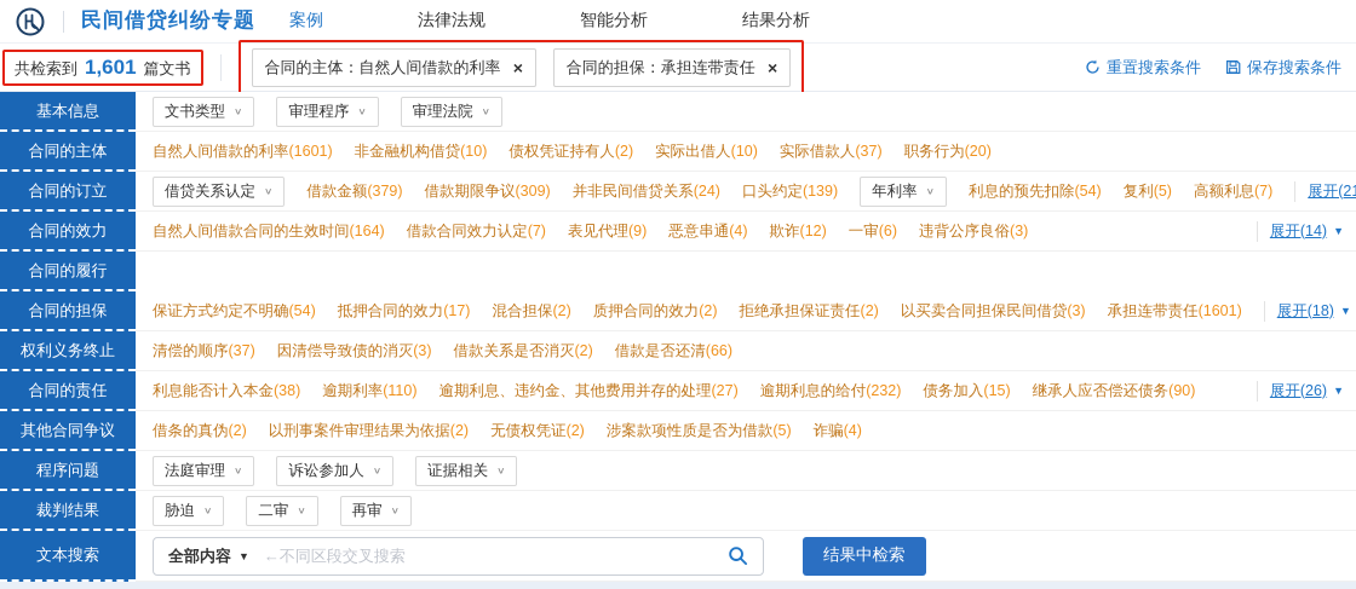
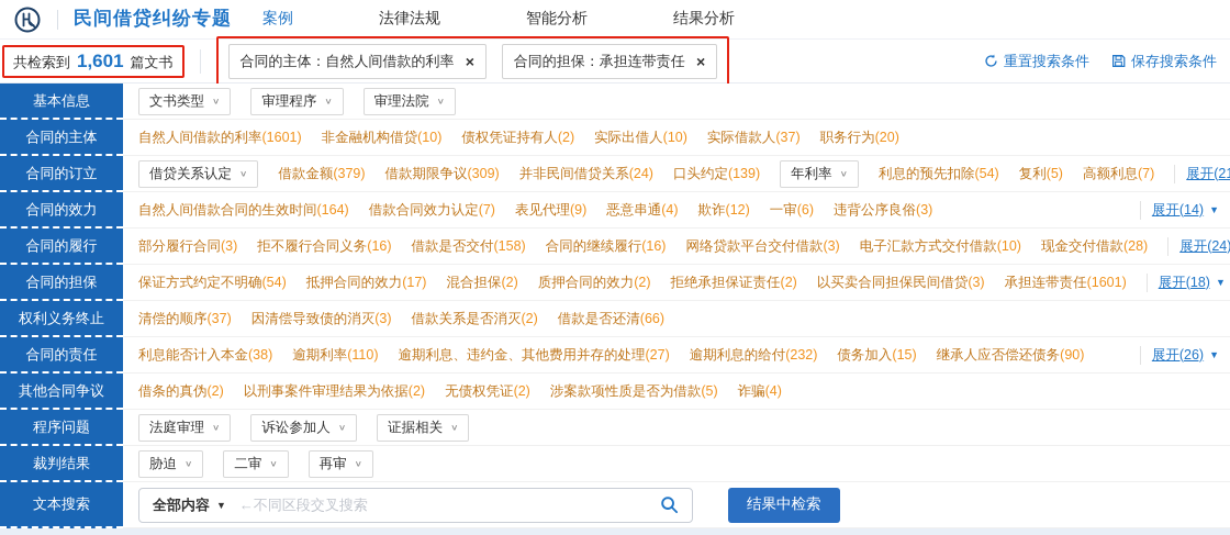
  民间借贷纠纷专题
  案例
  法律法规
  智能分析
  结果分析
  共检索到
  1,601
  篇文书
  合同的主体：自然人间借款的利率
  ×
  合同的担保：承担连带责任
  ×
  重置搜索条件
  保存搜索条件
  基本信息
  文书类型
  ∨
  审理程序
  ∨
  审理法院
  ∨
  合同的主体
  自然人间借款的利率(1601)
  非金融机构借贷(10)
  债权凭证持有人(2)
  实际出借人(10)
  实际借款人(37)
  职务行为(20)
  合同的订立
  借贷关系认定
  ∨
  借款金额(379)
  借款期限争议(309)
  并非民间借贷关系(24)
  口头约定(139)
  年利率
  ∨
  利息的预先扣除(54)
  复利(5)
  高额利息(7)
  合同的效力
  自然人间借款合同的生效时间(164)
  借款合同效力认定(7)
  表见代理(9)
  恶意串通(4)
  欺诈(12)
  一审(6)
  违背公序良俗(3)
  展开(14)
  ▼
  合同的履行
+ 部分履行合同(3)
+ 拒不履行合同义务(16)
+ 借款是否交付(158)
+ 合同的继续履行(16)
+ 网络贷款平台交付借款(3)
+ 电子汇款方式交付借款(10)
+ 现金交付借款(28)
+ 展开(24)
  合同的担保
  保证方式约定不明确(54)
  抵押合同的效力(17)
  混合担保(2)
  质押合同的效力(2)
  拒绝承担保证责任(2)
  以买卖合同担保民间借贷(3)
  承担连带责任(1601)
  展开(18)
  ▼
  权利义务终止
  清偿的顺序(37)
  因清偿导致债的消灭(3)
  借款关系是否消灭(2)
  借款是否还清(66)
  合同的责任
  利息能否计入本金(38)
  逾期利率(110)
  逾期利息、违约金、其他费用并存的处理(27)
  逾期利息的给付(232)
  债务加入(15)
  继承人应否偿还债务(90)
  展开(26)
  ▼
  其他合同争议
  借条的真伪(2)
  以刑事案件审理结果为依据(2)
  无债权凭证(2)
  涉案款项性质是否为借款(5)
  诈骗(4)
  程序问题
  法庭审理
  ∨
  诉讼参加人
  ∨
  证据相关
  ∨
  裁判结果
  胁迫
  ∨
  二审
  ∨
  再审
  ∨
  文本搜索
  全部内容
  ▼
  ←不同区段交叉搜索
  结果中检索
